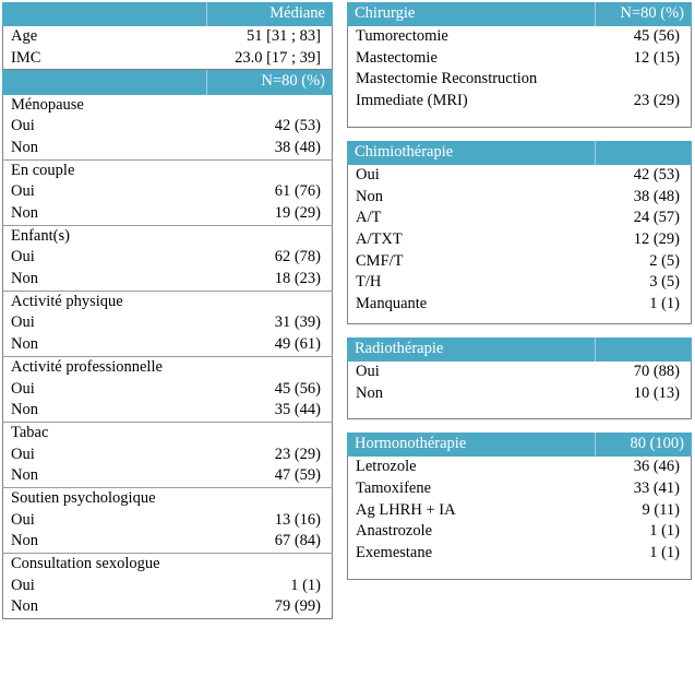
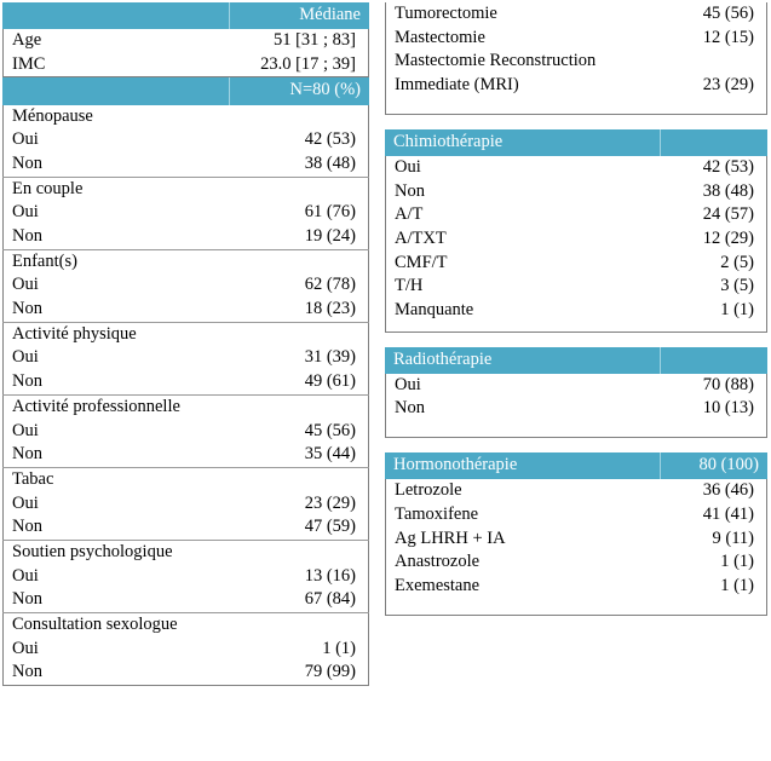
  	Médiane
  Age	51 [31 ; 83]
  IMC	23.0 [17 ; 39]
  	N=80 (%)
  Ménopause
  Oui	42 (53)
  Non	38 (48)
  En couple
  Oui	61 (76)
- Non	19 (29)
+ Non	19 (24)
  Enfant(s)
  Oui	62 (78)
  Non	18 (23)
  Activité physique
  Oui	31 (39)
  Non	49 (61)
  Activité professionnelle
  Oui	45 (56)
  Non	35 (44)
  Tabac
  Oui	23 (29)
  Non	47 (59)
  Soutien psychologique
  Oui	13 (16)
  Non	67 (84)
  Consultation sexologue
  Oui	1 (1)
  Non	79 (99)
- Chirurgie	N=80 (%)
  Tumorectomie	45 (56)
  Mastectomie	12 (15)
  Mastectomie Reconstruction
  Immediate (MRI)	23 (29)
  Chimiothérapie
  Oui	42 (53)
  Non	38 (48)
  A/T	24 (57)
  A/TXT	12 (29)
  CMF/T	2 (5)
  T/H	3 (5)
  Manquante	1 (1)
  Radiothérapie
  Oui	70 (88)
  Non	10 (13)
  Hormonothérapie	80 (100)
  Letrozole	36 (46)
- Tamoxifene	33 (41)
+ Tamoxifene	41 (41)
  Ag LHRH + IA	9 (11)
  Anastrozole	1 (1)
  Exemestane	1 (1)
